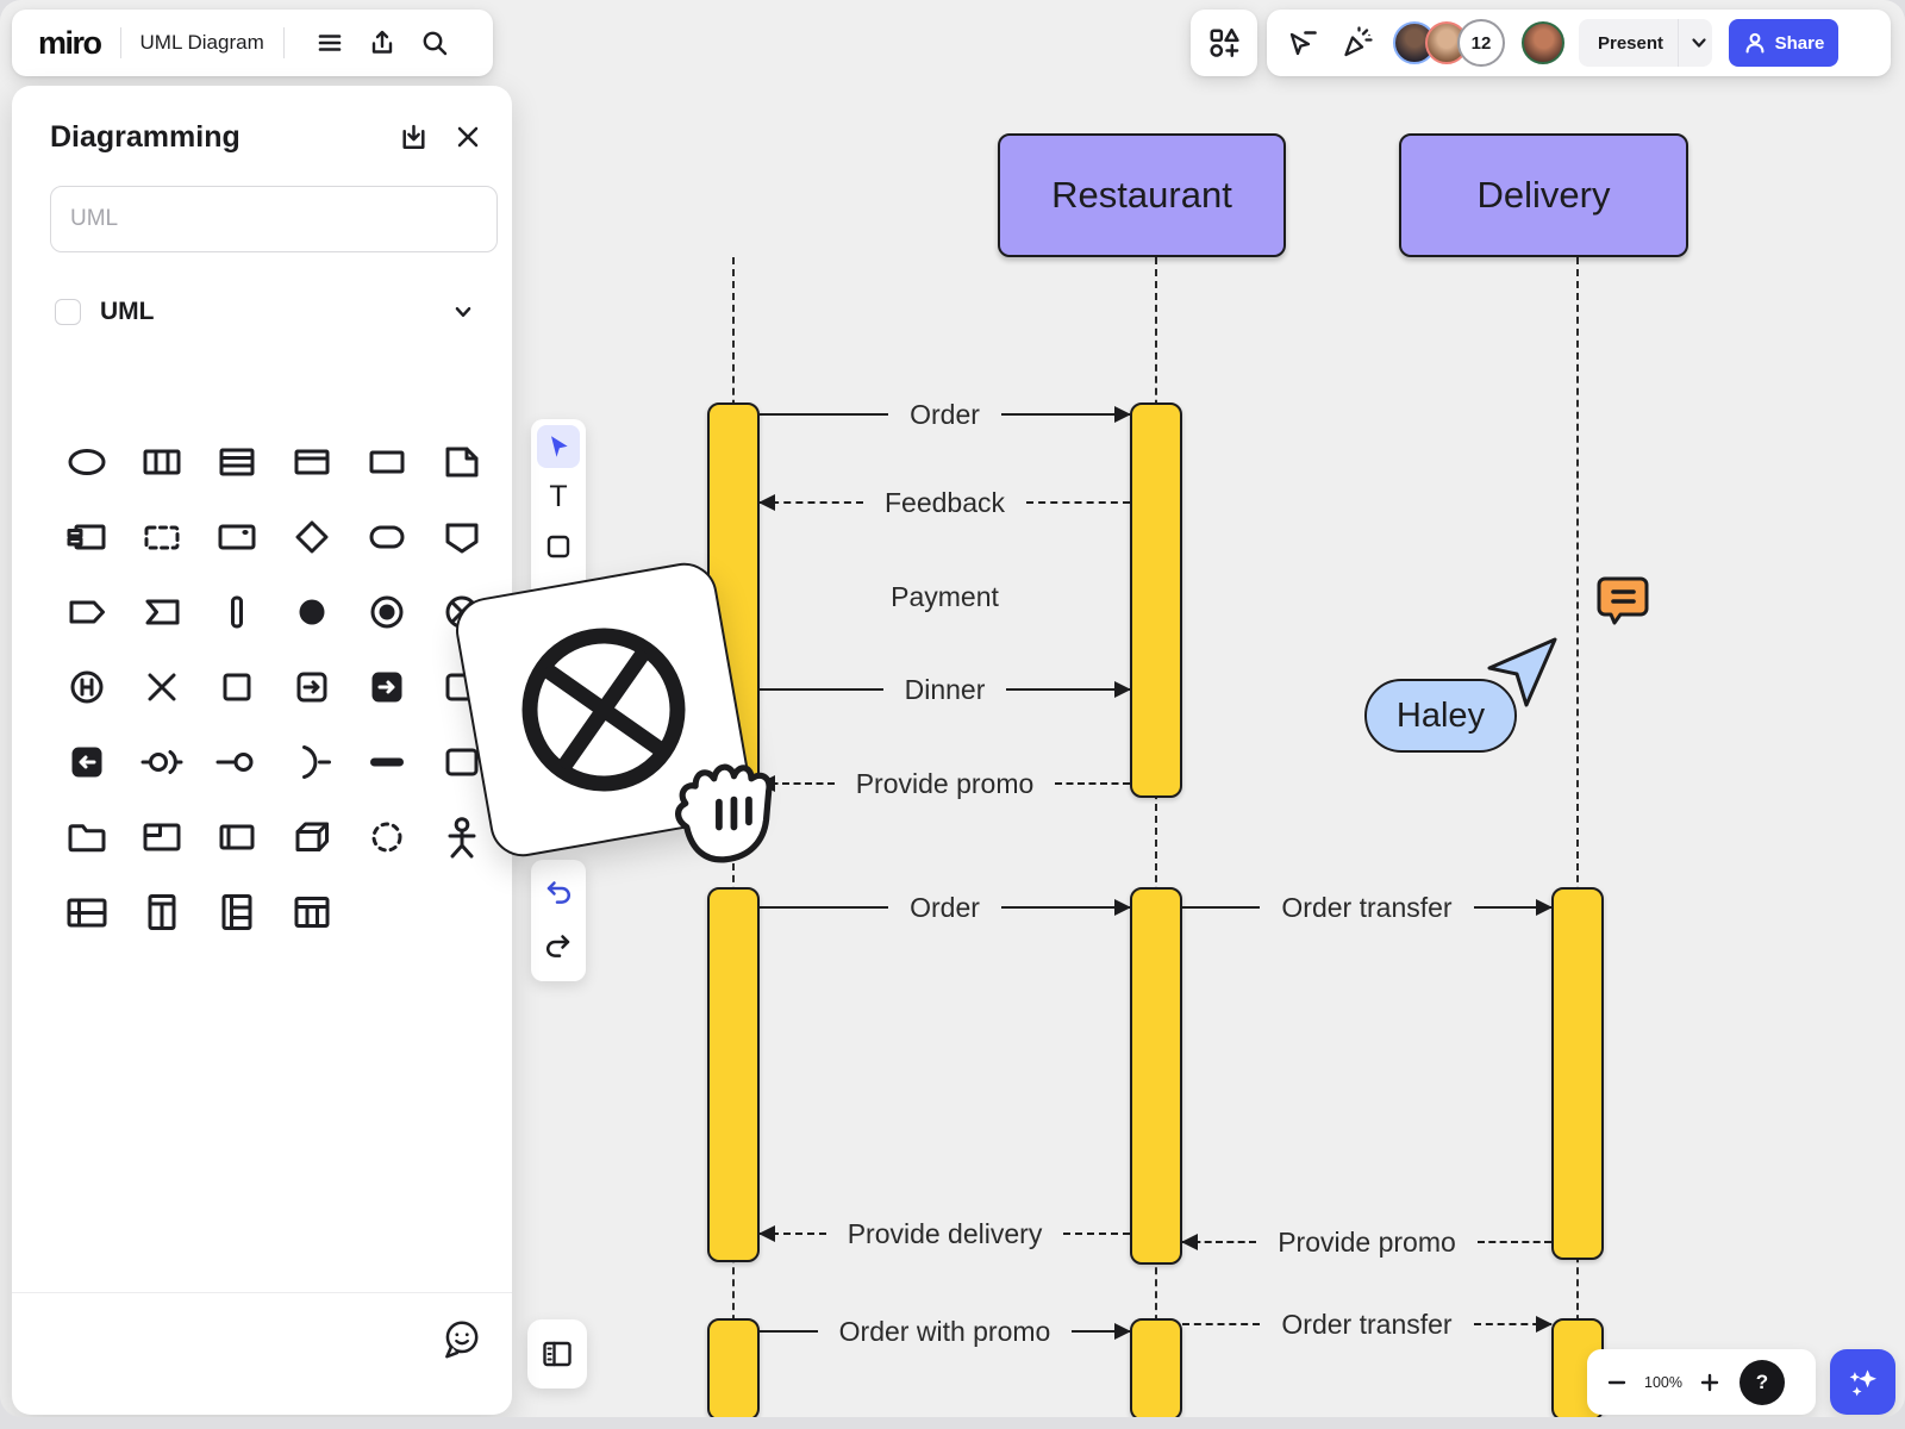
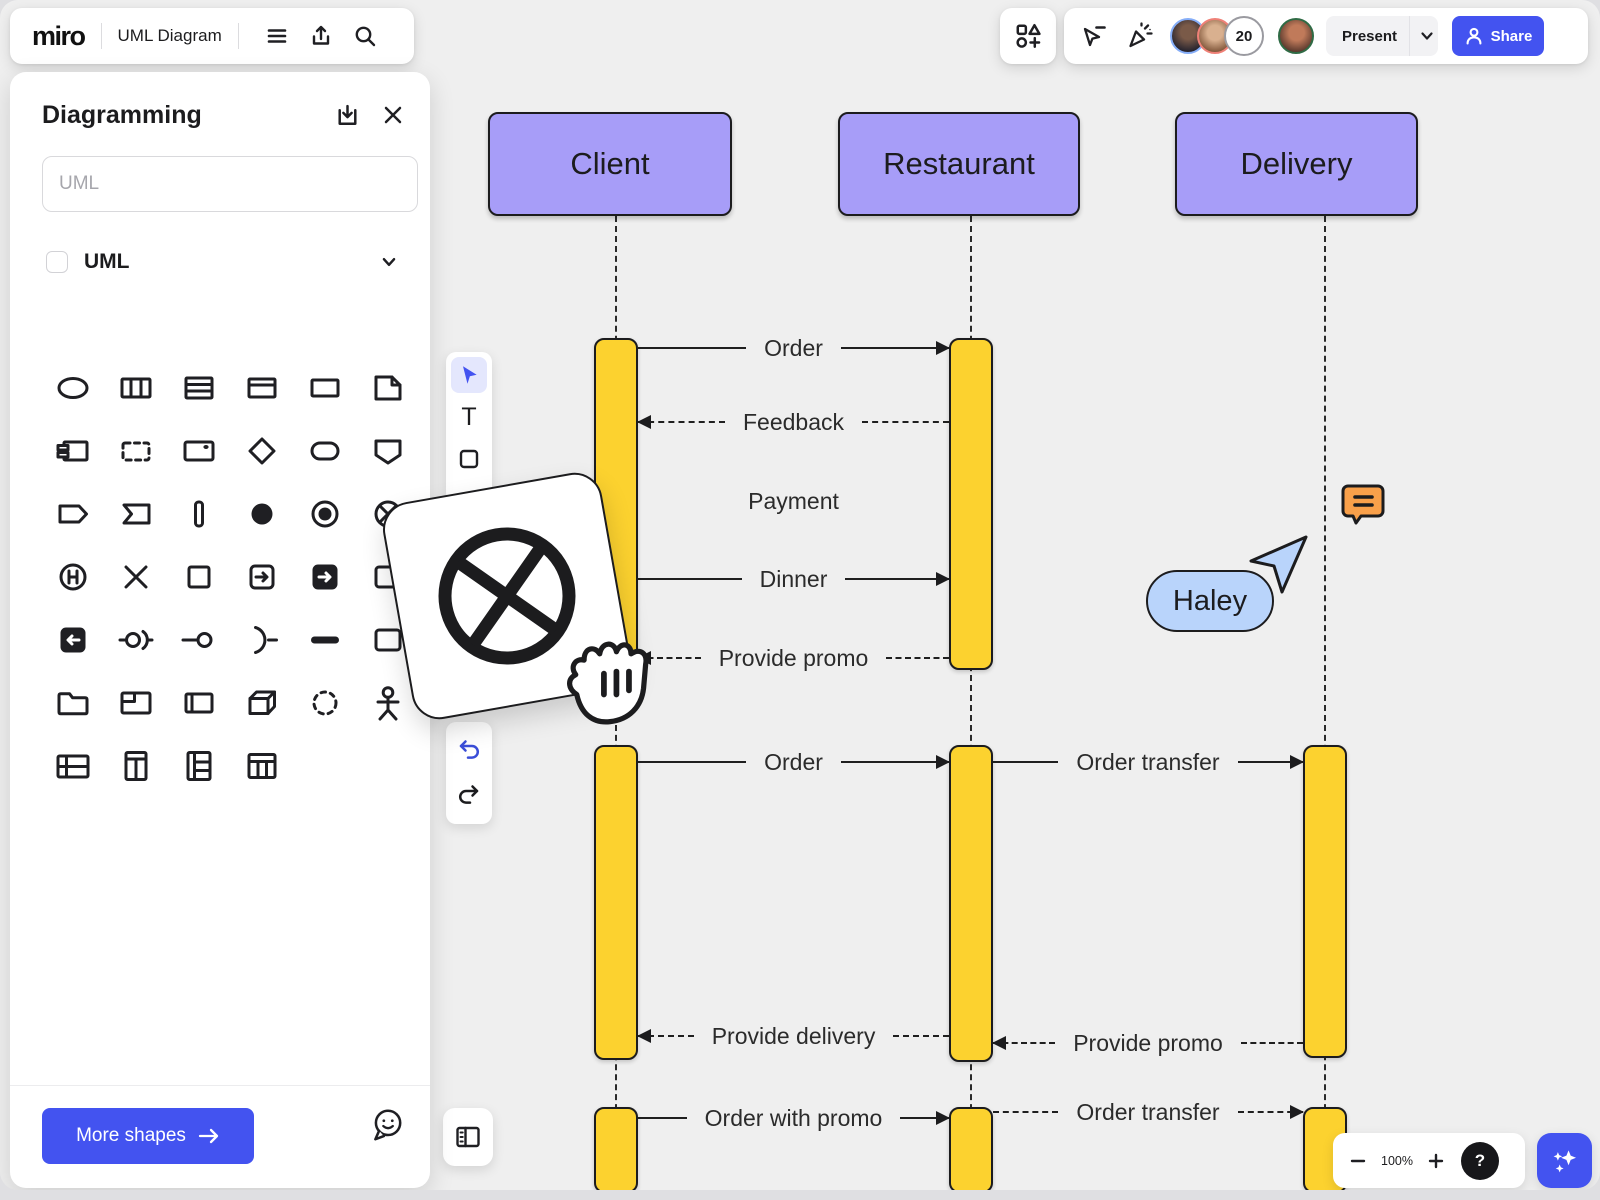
  Order
  Feedback
  Payment
  Dinner
  Provide promo
  Order
  Order transfer
  Provide delivery
  Provide promo
  Order with promo
  Order transfer
+ Client
  Restaurant
  Delivery
  Haley
  miro
  UML Diagram
- 12
+ 20
  Present
  Share
  Diagramming
  UML
  UML
+ More shapes
  T
  100%
  ?
